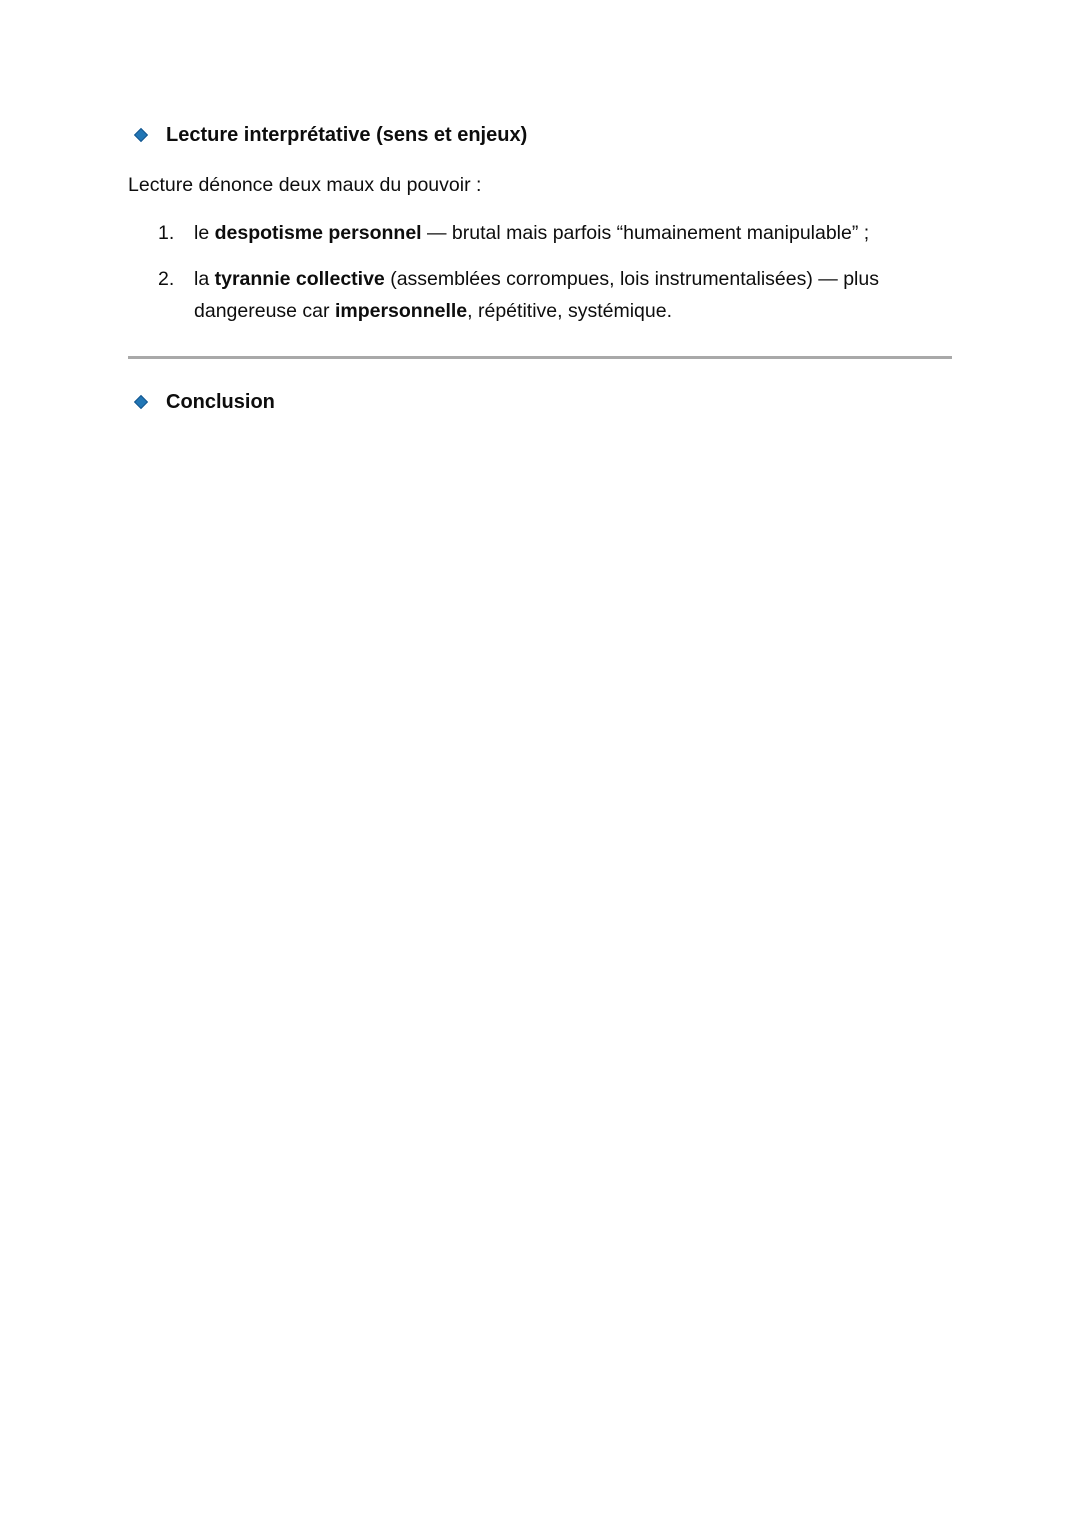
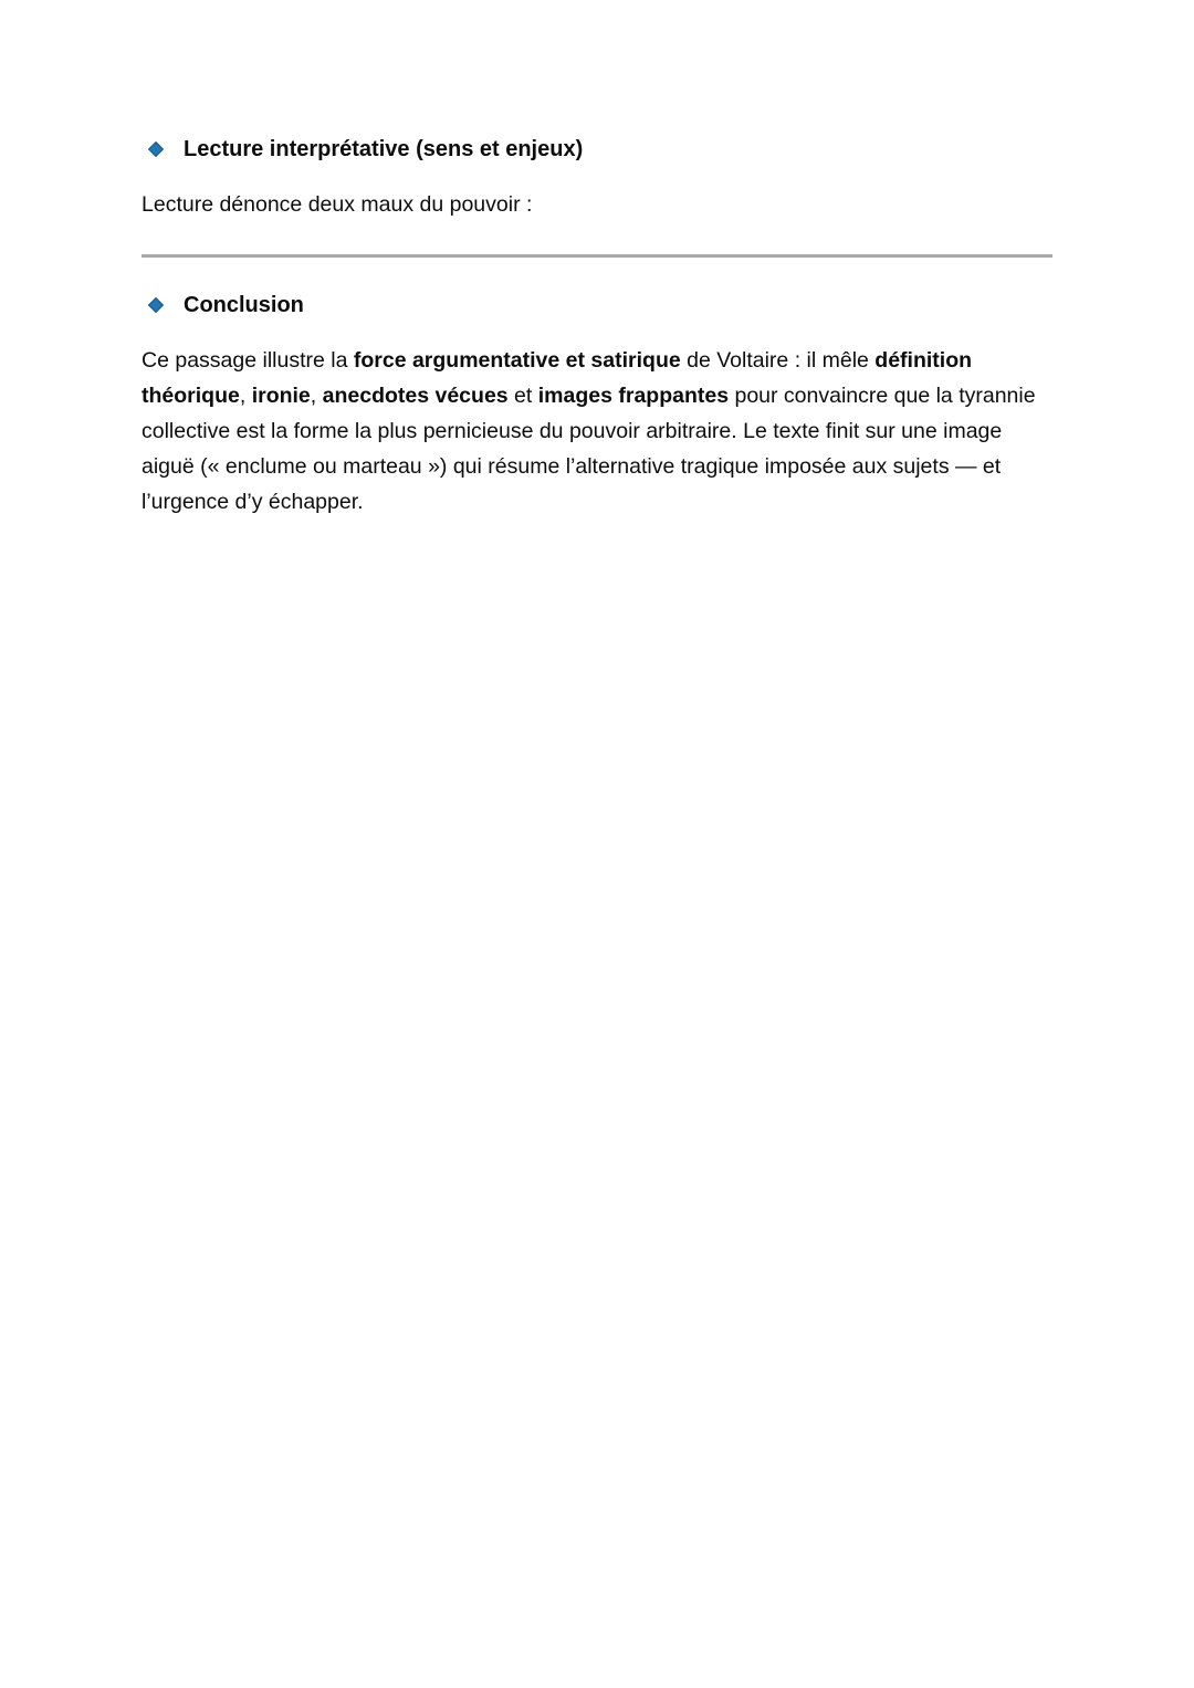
  Lecture interprétative (sens et enjeux)
  Lecture dénonce deux maux du pouvoir :
- 1.
- le despotisme personnel — brutal mais parfois “humainement manipulable” ;
- 2.
- la tyrannie collective (assemblées corrompues, lois instrumentalisées) — plus dangereuse car impersonnelle, répétitive, systémique.
  Conclusion
+ Ce passage illustre la force argumentative et satirique de Voltaire : il mêle définition théorique, ironie, anecdotes vécues et images frappantes pour convaincre que la tyrannie collective est la forme la plus pernicieuse du pouvoir arbitraire. Le texte finit sur une image aiguë (« enclume ou marteau ») qui résume l’alternative tragique imposée aux sujets — et l’urgence d’y échapper.
